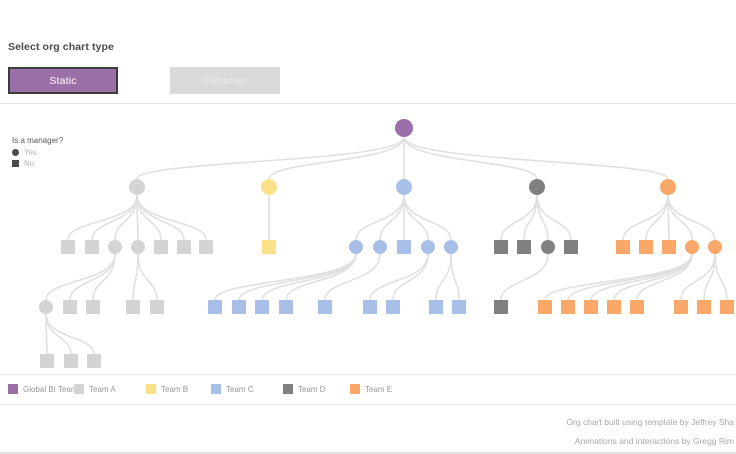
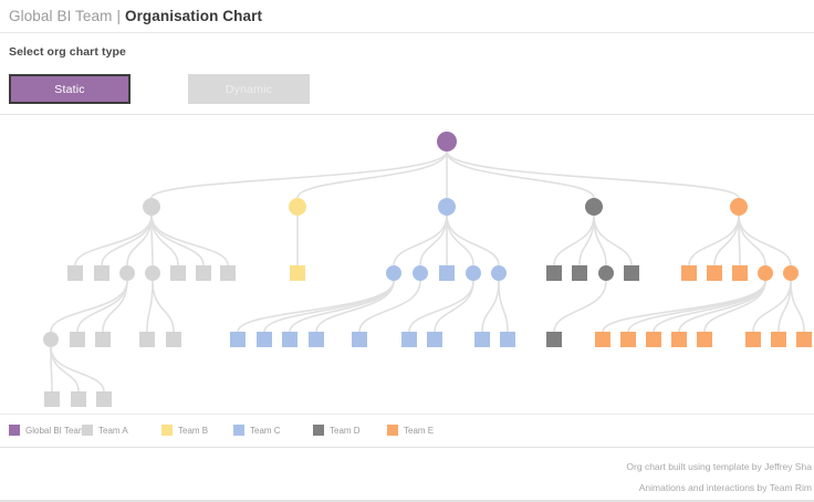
+ Global BI Team
+ |
+ Organisation Chart
  Select org chart type
  Static
- Is a manager?
- Yes
- No
  Global BI Tea
  Team A
  Team B
  Team C
  Team D
  Team E
  Org chart built using template by Jeffrey Sha
- Animations and interactions by Gregg Rim
+ Animations and interactions by Team Rim
